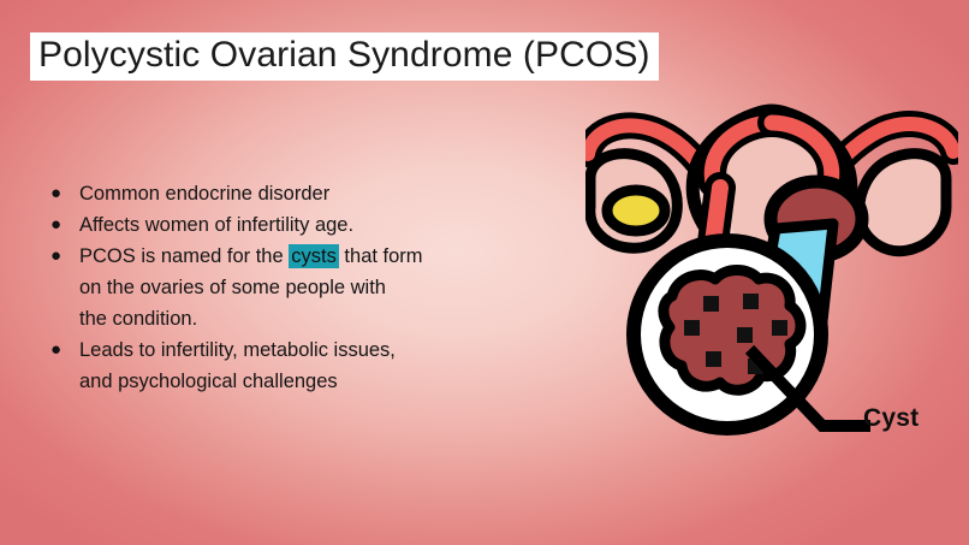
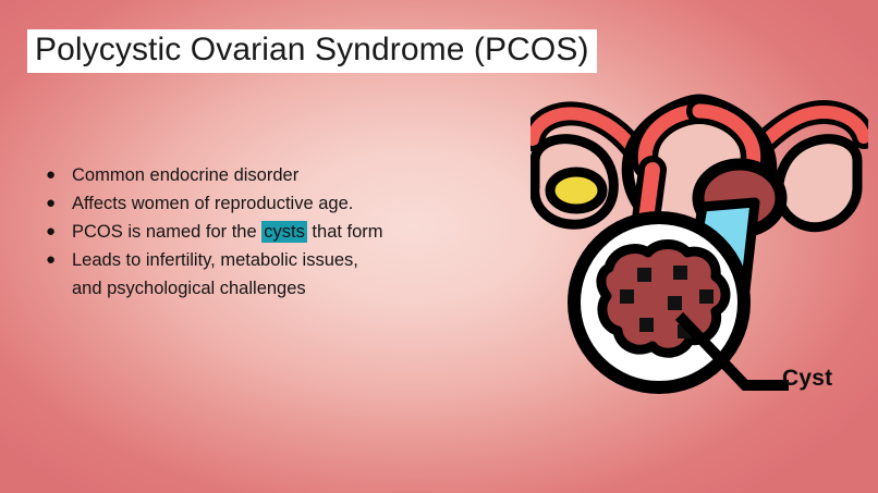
  Polycystic Ovarian Syndrome (PCOS)
  ●
  Common endocrine disorder
  ●
- Affects women of infertility age.
+ Affects women of reproductive age.
  ●
  PCOS is named for the cysts that form
- on the ovaries of some people with
- the condition.
  ●
  Leads to infertility, metabolic issues,
  and psychological challenges
  Cyst
